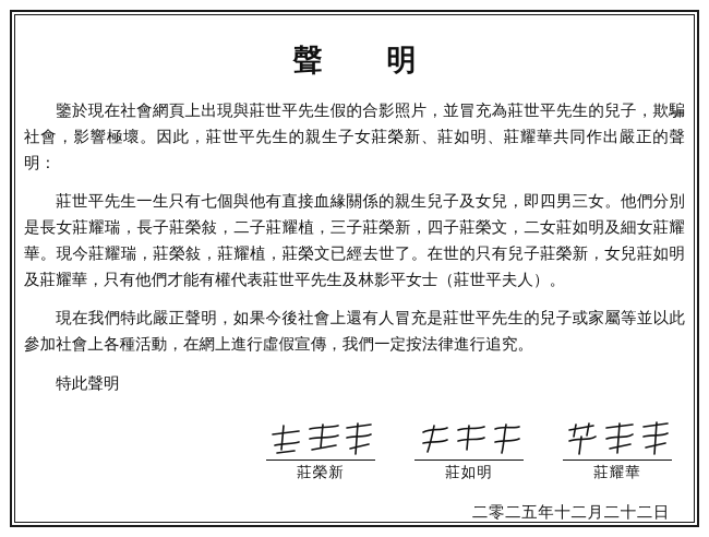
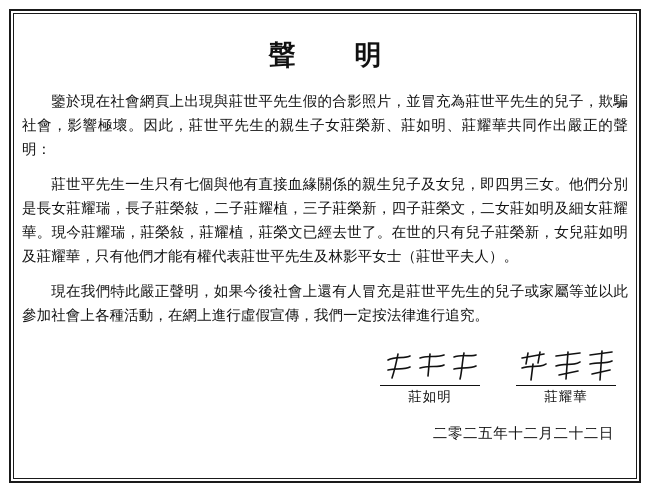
  聲 明
  鑒於現在社會網頁上出現與莊世平先生假的合影照片，並冒充為莊世平先生的兒子，欺騙社會，影響極壞。因此，莊世平先生的親生子女莊榮新、莊如明、莊耀華共同作出嚴正的聲明：
  莊世平先生一生只有七個與他有直接血緣關係的親生兒子及女兒，即四男三女。他們分別是長女莊耀瑞，長子莊榮敍，二子莊耀植，三子莊榮新，四子莊榮文，二女莊如明及細女莊耀華。現今莊耀瑞，莊榮敍，莊耀植，莊榮文已經去世了。在世的只有兒子莊榮新，女兒莊如明及莊耀華，只有他們才能有權代表莊世平先生及林影平女士（莊世平夫人）。
  現在我們特此嚴正聲明，如果今後社會上還有人冒充是莊世平先生的兒子或家屬等並以此參加社會上各種活動，在網上進行虛假宣傳，我們一定按法律進行追究。
- 特此聲明
- 莊榮新
  莊如明
  莊耀華
  二零二五年十二月二十二日
